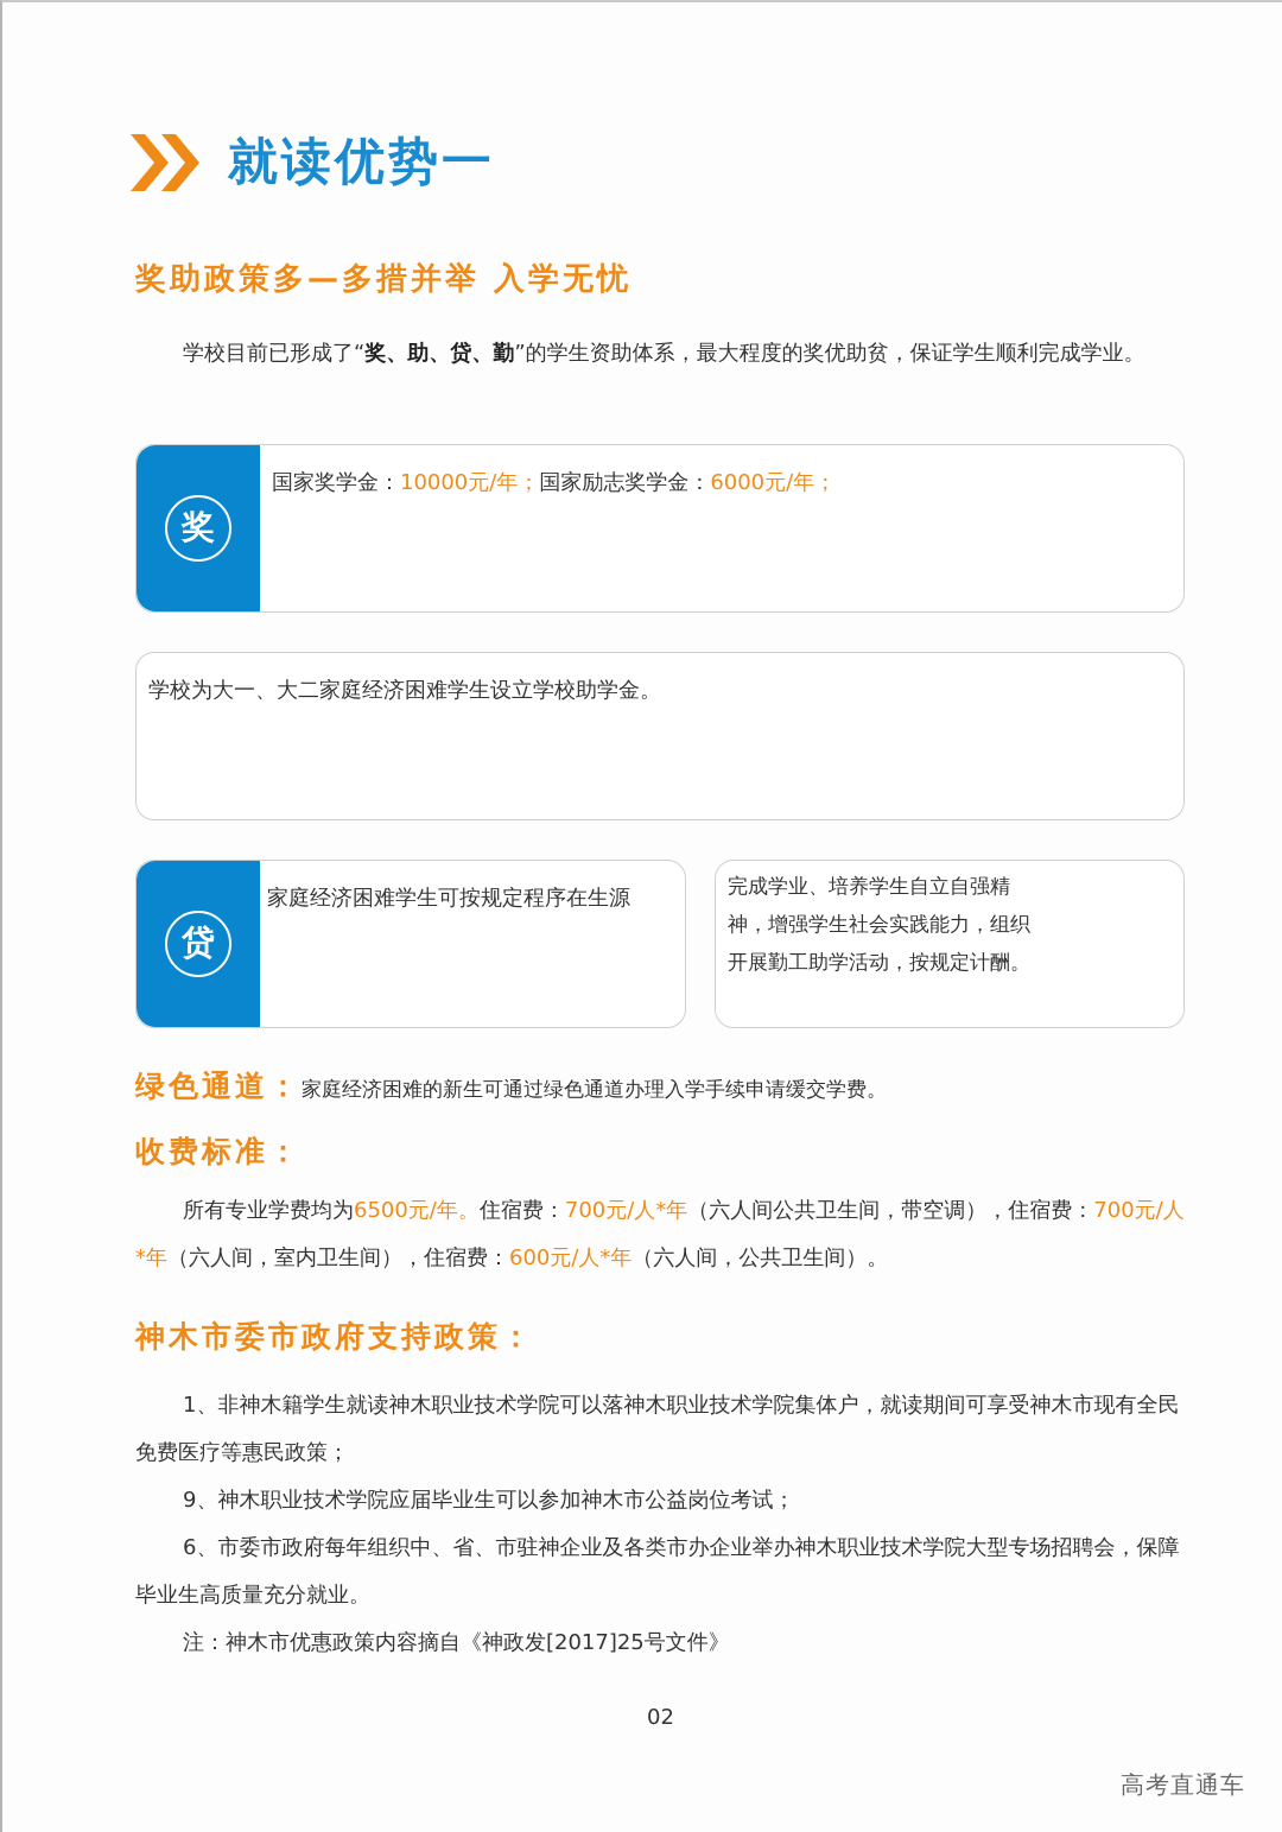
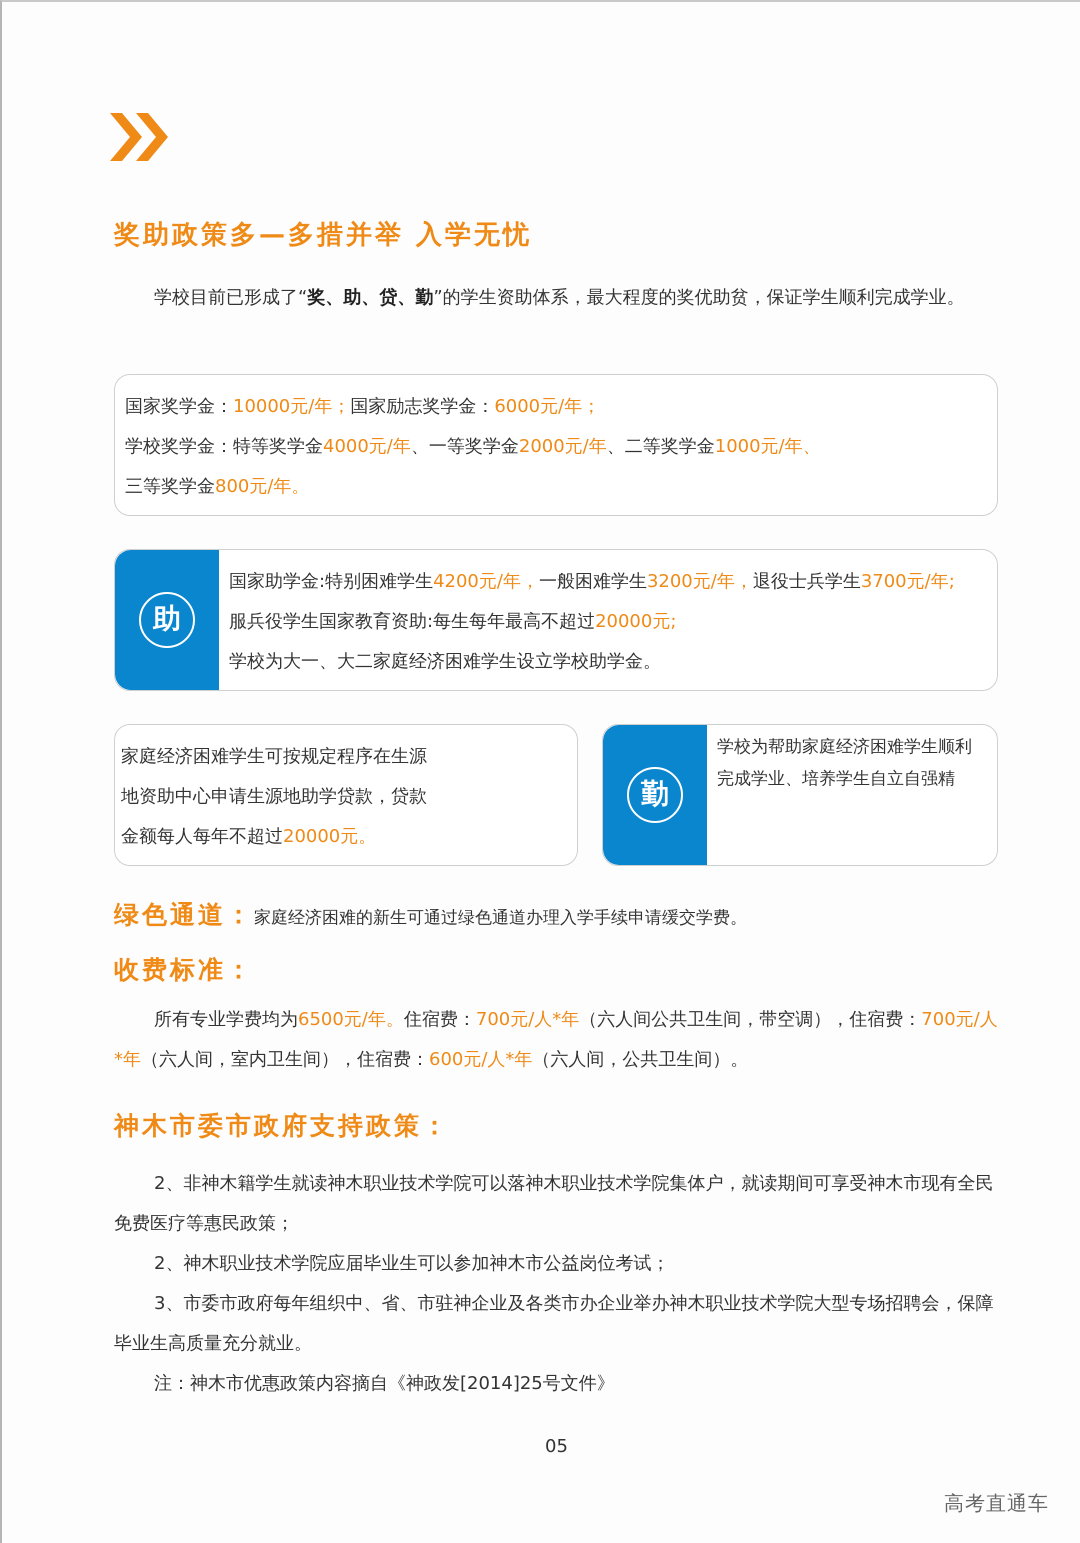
- 就读优势一
  奖助政策多—多措并举 入学无忧
  学校目前已形成了“奖、助、贷、勤”的学生资助体系，最大程度的奖优助贫，保证学生顺利完成学业。
- 奖
  国家奖学金：10000元/年；国家励志奖学金：6000元/年；
+ 学校奖学金：特等奖学金4000元/年、一等奖学金2000元/年、二等奖学金1000元/年、
+ 三等奖学金800元/年。
+ 助
+ 国家助学金:特别困难学生4200元/年，一般困难学生3200元/年，退役士兵学生3700元/年;
+ 服兵役学生国家教育资助:每生每年最高不超过20000元;
  学校为大一、大二家庭经济困难学生设立学校助学金。
- 贷
  家庭经济困难学生可按规定程序在生源
+ 地资助中心申请生源地助学贷款，贷款
+ 金额每人每年不超过20000元。
+ 勤
+ 学校为帮助家庭经济困难学生顺利
  完成学业、培养学生自立自强精
- 神，增强学生社会实践能力，组织
- 开展勤工助学活动，按规定计酬。
  绿色通道：家庭经济困难的新生可通过绿色通道办理入学手续申请缓交学费。
  收费标准：
  所有专业学费均为6500元/年。住宿费：700元/人*年（六人间公共卫生间，带空调），住宿费：700元/人*年（六人间，室内卫生间），住宿费：600元/人*年（六人间，公共卫生间）。
  神木市委市政府支持政策：
- 1、非神木籍学生就读神木职业技术学院可以落神木职业技术学院集体户，就读期间可享受神木市现有全民免费医疗等惠民政策；
+ 2、非神木籍学生就读神木职业技术学院可以落神木职业技术学院集体户，就读期间可享受神木市现有全民免费医疗等惠民政策；
- 9、神木职业技术学院应届毕业生可以参加神木市公益岗位考试；
+ 2、神木职业技术学院应届毕业生可以参加神木市公益岗位考试；
- 6、市委市政府每年组织中、省、市驻神企业及各类市办企业举办神木职业技术学院大型专场招聘会，保障毕业生高质量充分就业。
+ 3、市委市政府每年组织中、省、市驻神企业及各类市办企业举办神木职业技术学院大型专场招聘会，保障毕业生高质量充分就业。
- 注：神木市优惠政策内容摘自《神政发[2017]25号文件》
+ 注：神木市优惠政策内容摘自《神政发[2014]25号文件》
- 02
+ 05
  高考直通车
